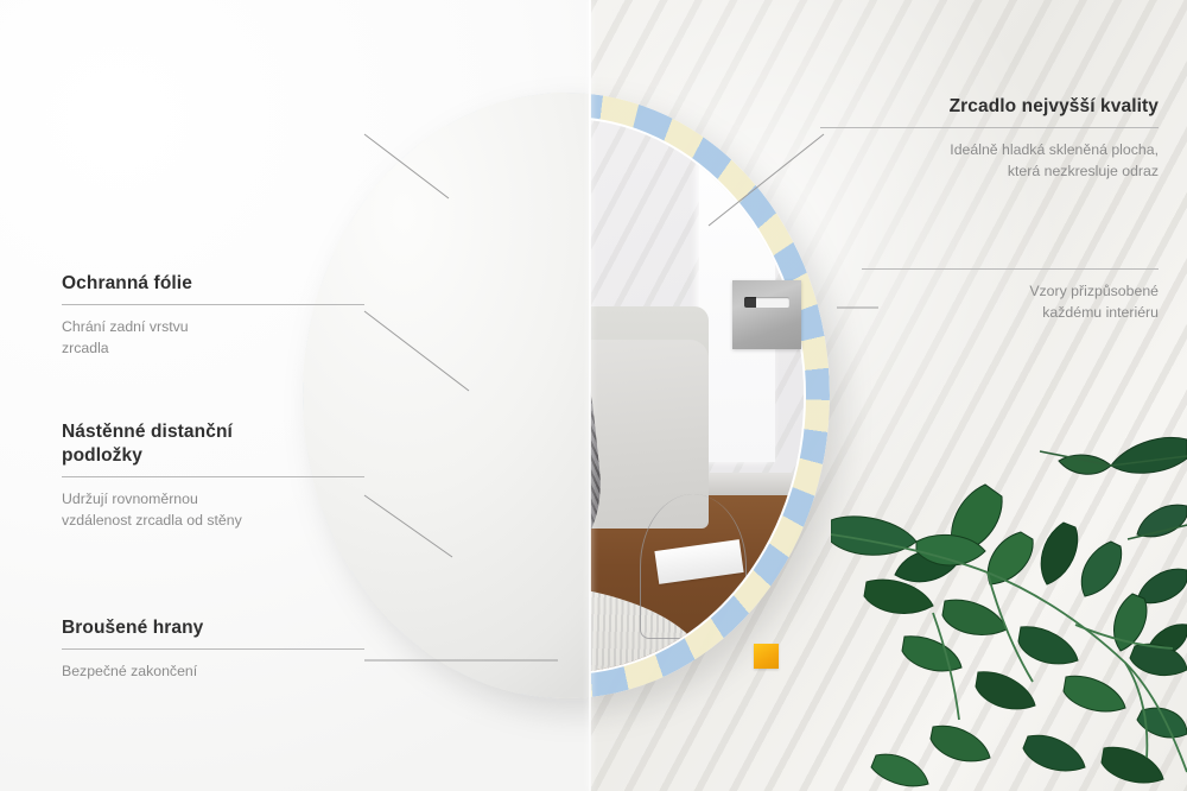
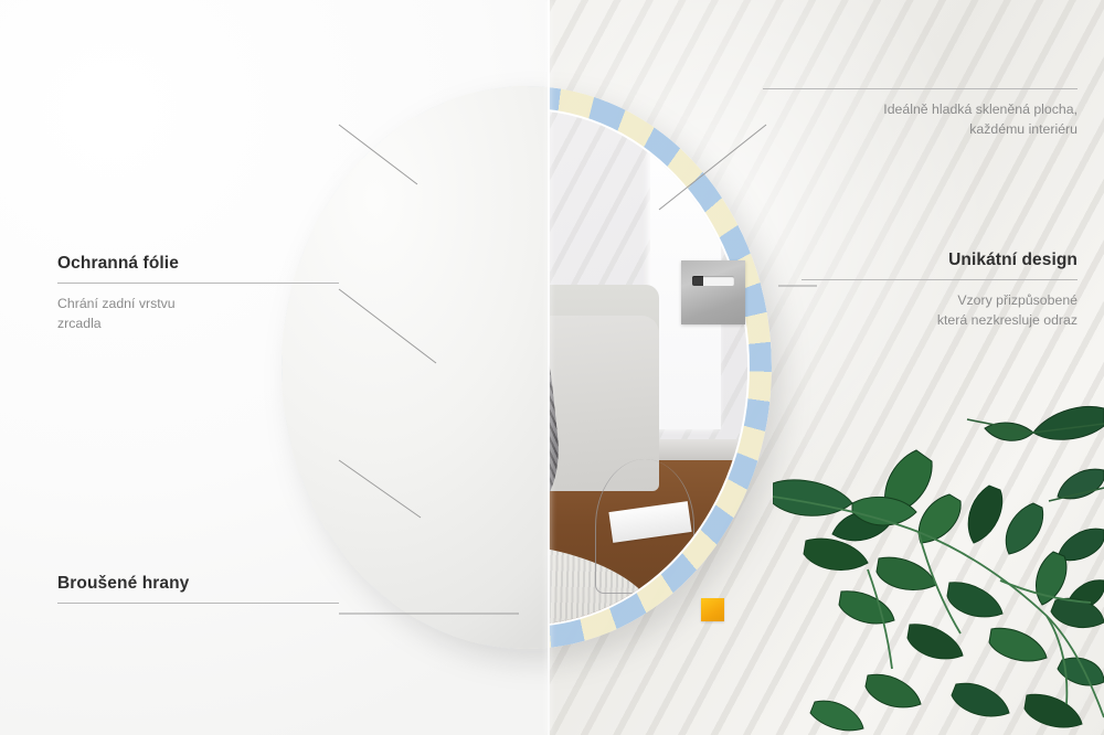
  Ochranná fólie
  Chrání zadní vrstvu
  zrcadla
- Nástěnné distanční
- podložky
- Udržují rovnoměrnou
- vzdálenost zrcadla od stěny
  Broušené hrany
- Bezpečné zakončení
- Zrcadlo nejvyšší kvality
  Ideálně hladká skleněná plocha,
- která nezkresluje odraz
+ každému interiéru
+ Unikátní design
  Vzory přizpůsobené
- každému interiéru
+ která nezkresluje odraz
